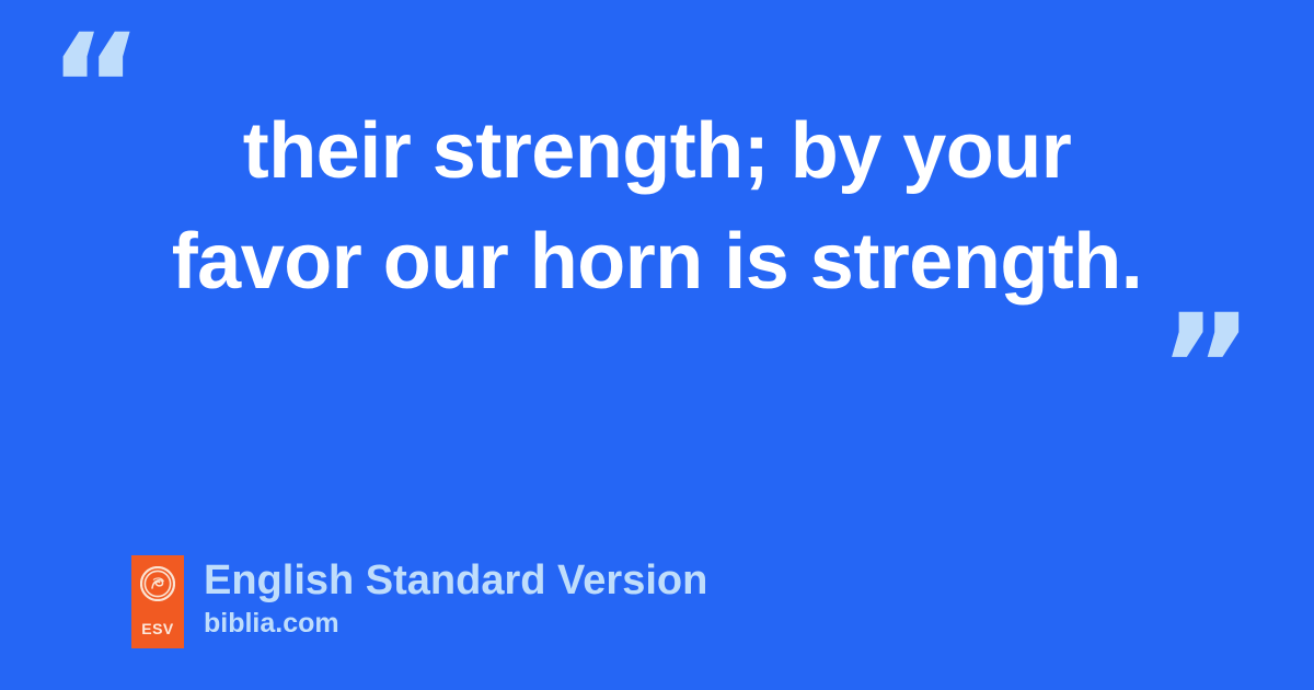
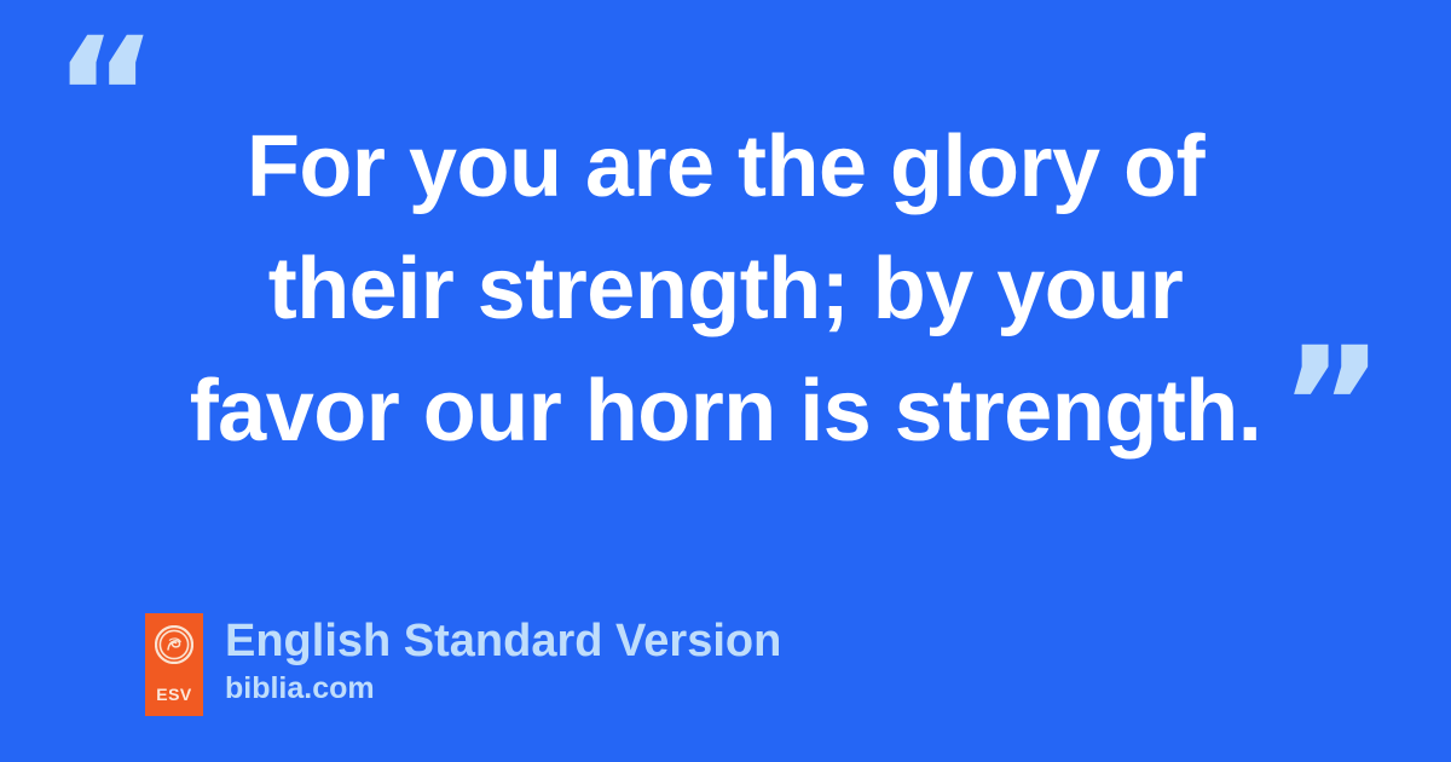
  “
+ For you are the glory of
  their strength; by your
  favor our horn is strength.
  ”
  ESV
  English Standard Version
  biblia.com
